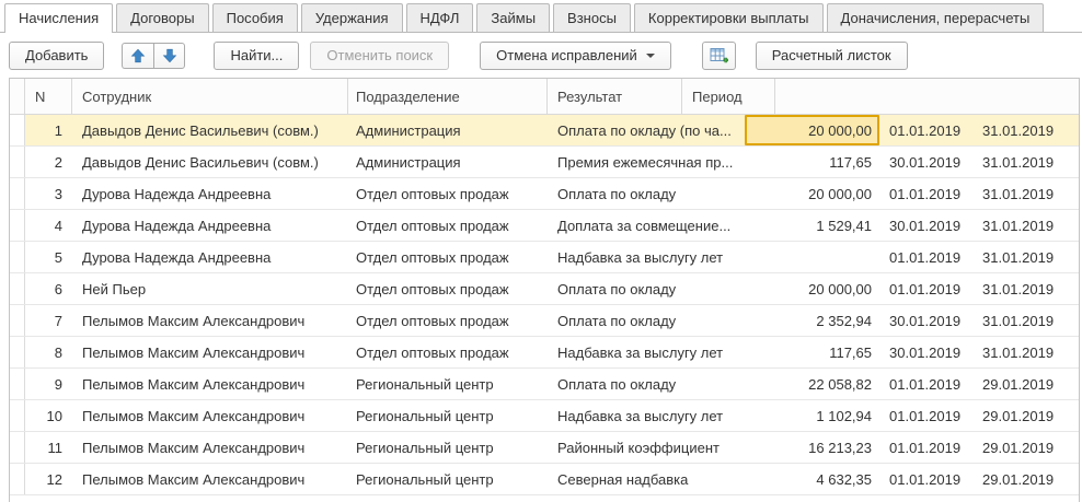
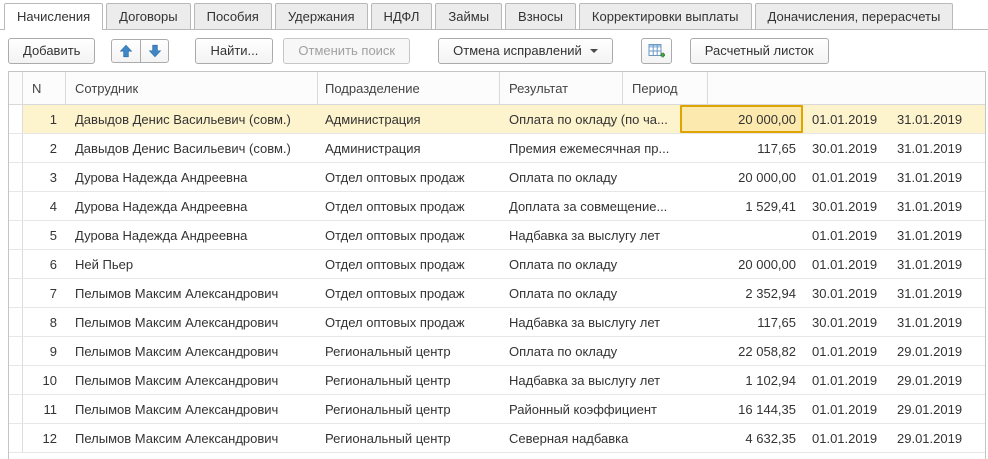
  Начисления
  Договоры
  Пособия
  Удержания
  НДФЛ
  Займы
  Взносы
  Корректировки выплаты
  Доначисления, перерасчеты
  Добавить
  Найти...
  Отменить поиск
  Отмена исправлений
  Расчетный листок
  N
  Сотрудник
  Подразделение
  Результат
  Период
  1
  Давыдов Денис Васильевич (совм.)
  Администрация
  Оплата по окладу (по ча...
  20 000,00
  01.01.2019
  31.01.2019
  2
  Давыдов Денис Васильевич (совм.)
  Администрация
  Премия ежемесячная пр...
  117,65
  30.01.2019
  31.01.2019
  3
  Дурова Надежда Андреевна
  Отдел оптовых продаж
  Оплата по окладу
  20 000,00
  01.01.2019
  31.01.2019
  4
  Дурова Надежда Андреевна
  Отдел оптовых продаж
  Доплата за совмещение...
  1 529,41
  30.01.2019
  31.01.2019
  5
  Дурова Надежда Андреевна
  Отдел оптовых продаж
  Надбавка за выслугу лет
  01.01.2019
  31.01.2019
  6
  Ней Пьер
  Отдел оптовых продаж
  Оплата по окладу
  20 000,00
  01.01.2019
  31.01.2019
  7
  Пелымов Максим Александрович
  Отдел оптовых продаж
  Оплата по окладу
  2 352,94
  30.01.2019
  31.01.2019
  8
  Пелымов Максим Александрович
  Отдел оптовых продаж
  Надбавка за выслугу лет
  117,65
  30.01.2019
  31.01.2019
  9
  Пелымов Максим Александрович
  Региональный центр
  Оплата по окладу
  22 058,82
  01.01.2019
  29.01.2019
  10
  Пелымов Максим Александрович
  Региональный центр
  Надбавка за выслугу лет
  1 102,94
  01.01.2019
  29.01.2019
  11
  Пелымов Максим Александрович
  Региональный центр
  Районный коэффициент
- 16 213,23
+ 16 144,35
  01.01.2019
  29.01.2019
  12
  Пелымов Максим Александрович
  Региональный центр
  Северная надбавка
  4 632,35
  01.01.2019
  29.01.2019
